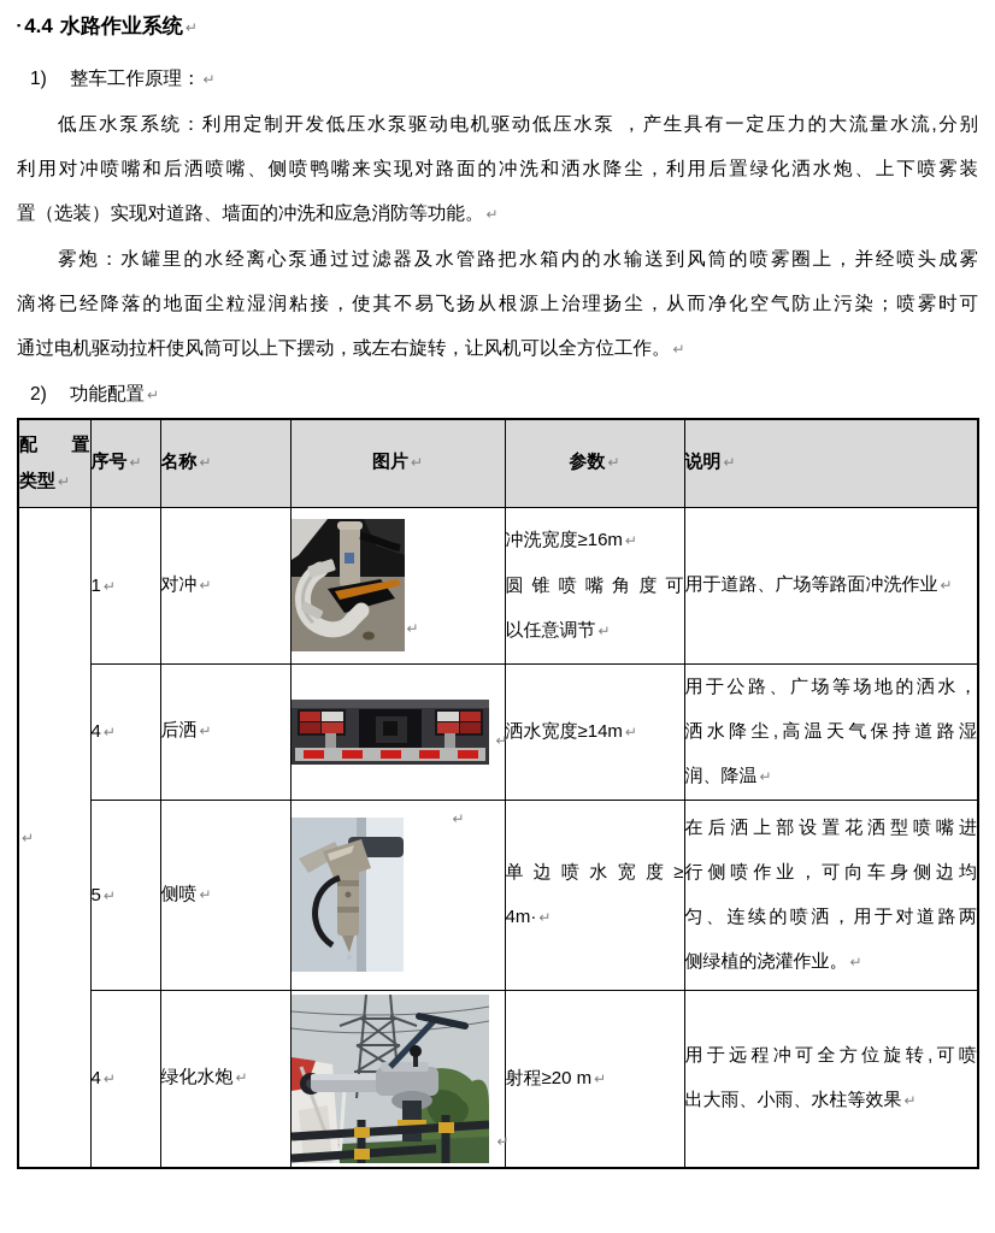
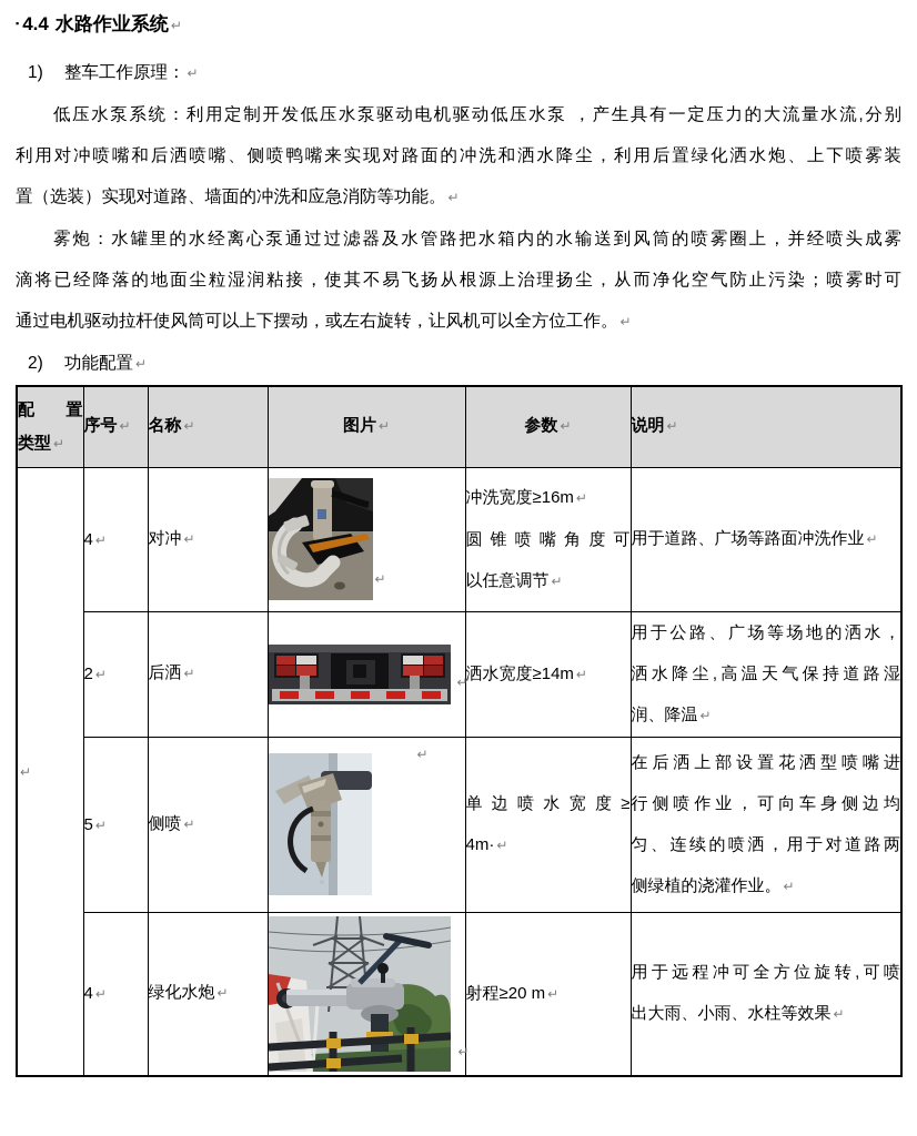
  ▪ 4.4 水路作业系统 ↵
  1) 整车工作原理： ↵
  低压水泵系统：利用定制开发低压水泵驱动电机驱动低压水泵 ，产生具有一定压力的大流量水流,分别
  利用对冲喷嘴和后洒喷嘴、侧喷鸭嘴来实现对路面的冲洗和洒水降尘，利用后置绿化洒水炮、上下喷雾装
  置（选装）实现对道路、墙面的冲洗和应急消防等功能。 ↵
  雾炮：水罐里的水经离心泵通过过滤器及水管路把水箱内的水输送到风筒的喷雾圈上，并经喷头成雾
  滴将已经降落的地面尘粒湿润粘接，使其不易飞扬从根源上治理扬尘，从而净化空气防止污染；喷雾时可
  通过电机驱动拉杆使风筒可以上下摆动，或左右旋转，让风机可以全方位工作。 ↵
  2) 功能配置 ↵
  配 置 类型 ↵	序号 ↵	名称 ↵	图片 ↵	参数 ↵	说明 ↵
- ↵	1 ↵	对冲 ↵	↵	冲洗宽度≥16m ↵ 圆锥喷嘴角度可 以任意调节 ↵	用于道路、广场等路面冲洗作业 ↵
+ ↵	4 ↵	对冲 ↵	↵	冲洗宽度≥16m ↵ 圆锥喷嘴角度可 以任意调节 ↵	用于道路、广场等路面冲洗作业 ↵
- 4 ↵	后洒 ↵	↵	洒水宽度≥14m ↵	用于公路、广场等场地的洒水， 洒水降尘,高温天气保持道路湿 润、降温 ↵
+ 2 ↵	后洒 ↵	↵	洒水宽度≥14m ↵	用于公路、广场等场地的洒水， 洒水降尘,高温天气保持道路湿 润、降温 ↵
  5 ↵	侧喷 ↵	↵	单边喷水宽度≥ 4m· ↵	在后洒上部设置花洒型喷嘴进 行侧喷作业，可向车身侧边均 匀、连续的喷洒，用于对道路两 侧绿植的浇灌作业。 ↵
  4 ↵	绿化水炮 ↵	↵	射程≥20 m ↵	用于远程冲可全方位旋转,可喷 出大雨、小雨、水柱等效果 ↵
